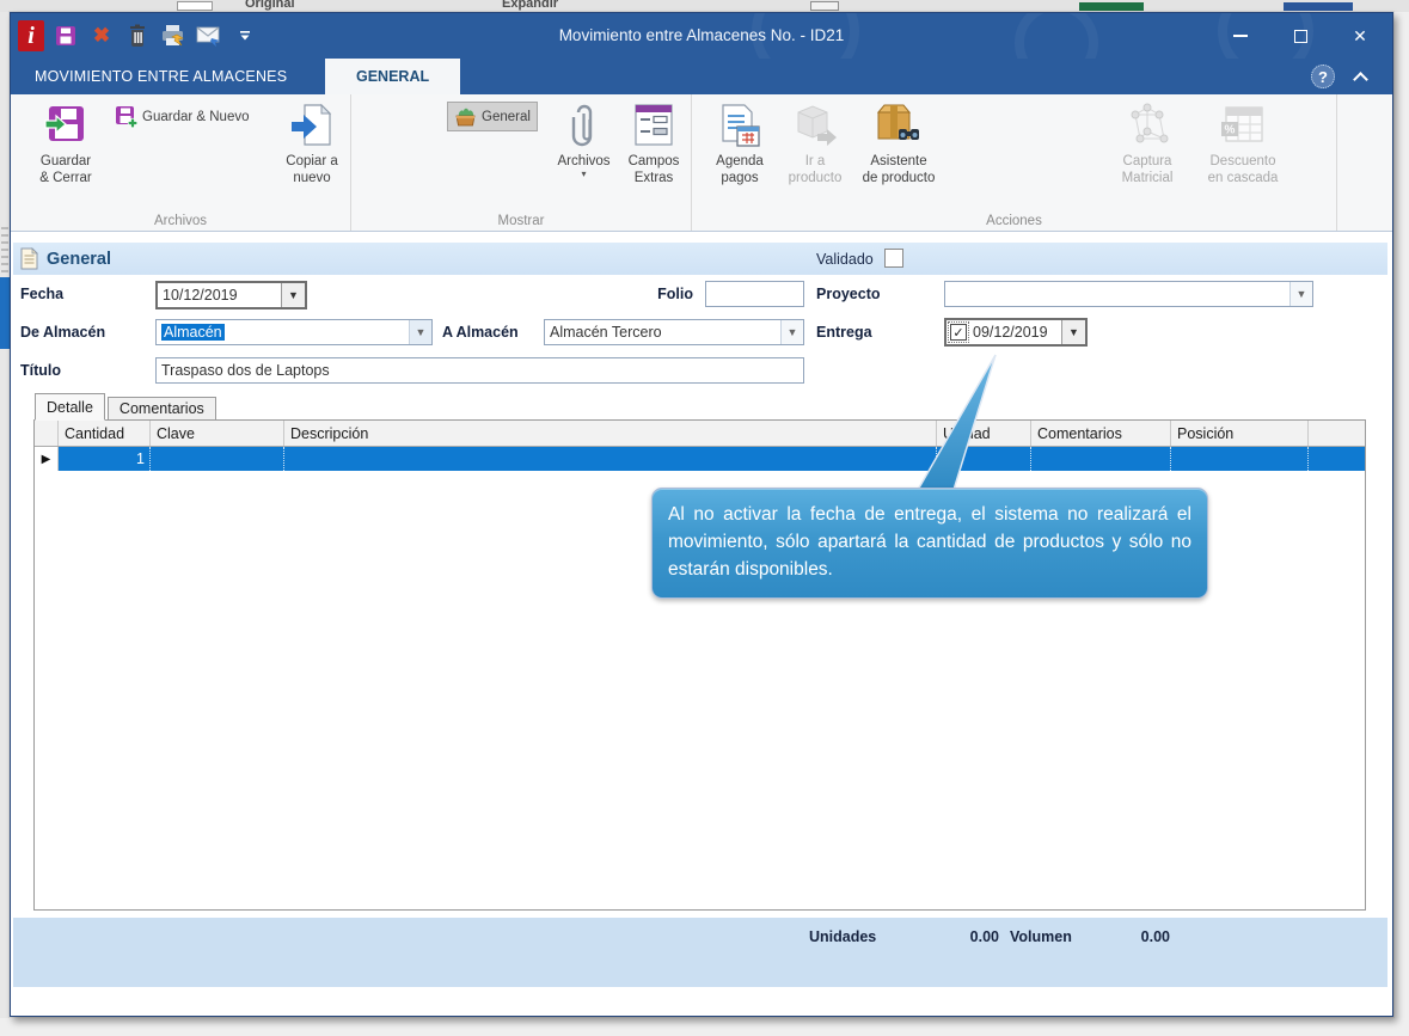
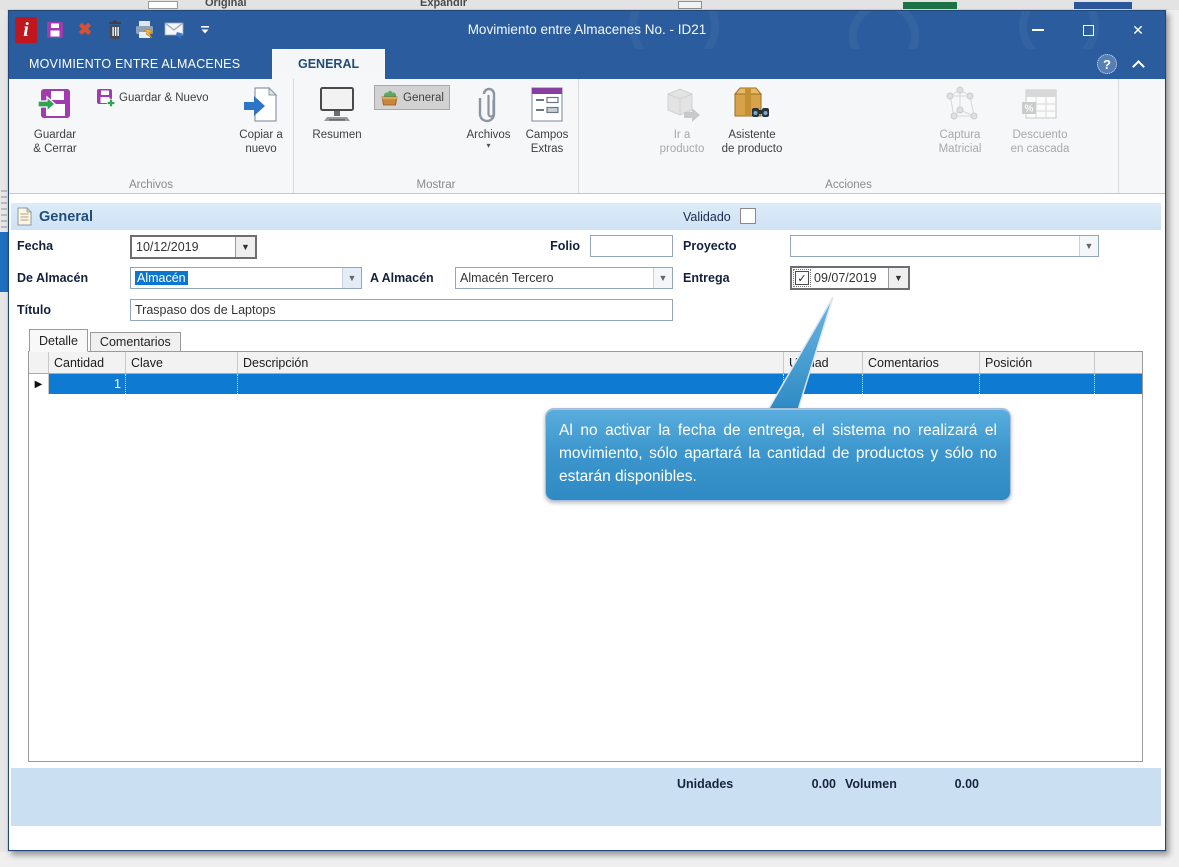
  Original
  Expandir
  i
  ✖
  Movimiento entre Almacenes No. - ID21
  ✕
  MOVIMIENTO ENTRE ALMACENES
  GENERAL
  ?
  Guardar
  & Cerrar
  Guardar & Nuevo
  Copiar a
  nuevo
  Archivos
+ Resumen
  General
  Archivos
  ▾
  Campos
  Extras
  Mostrar
- Agenda
- pagos
  Ir a
  producto
  Asistente
  de producto
  Captura
  Matricial
  %
  Descuento
  en cascada
  Acciones
  General
  Validado
  Fecha
  10/12/2019
  ▼
  Folio
  Proyecto
  ▼
  De Almacén
  Almacén
  ▼
  A Almacén
  Almacén Tercero
  ▼
  Entrega
  ✓
- 09/12/2019
+ 09/07/2019
  ▼
  Título
  Traspaso dos de Laptops
  Detalle
  Comentarios
  Cantidad
  Clave
  Descripción
  Comentarios
  Posición
  ▶
  1
  Al no activar la fecha de entrega, el sistema no realizará el movimiento, sólo apartará la cantidad de productos y sólo no estarán disponibles.
  Unidades
  0.00
  Volumen
  0.00
